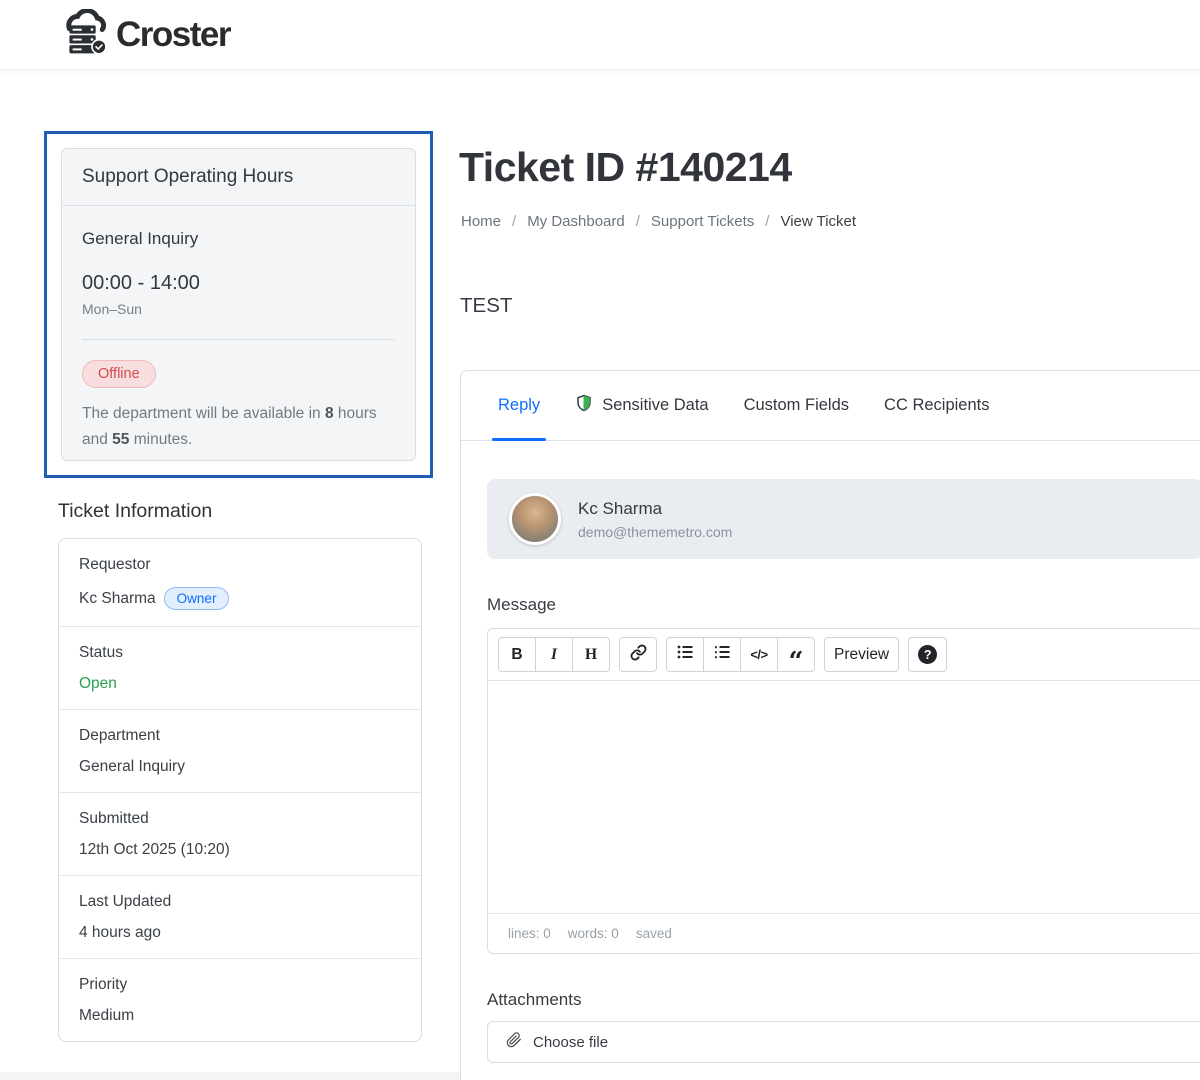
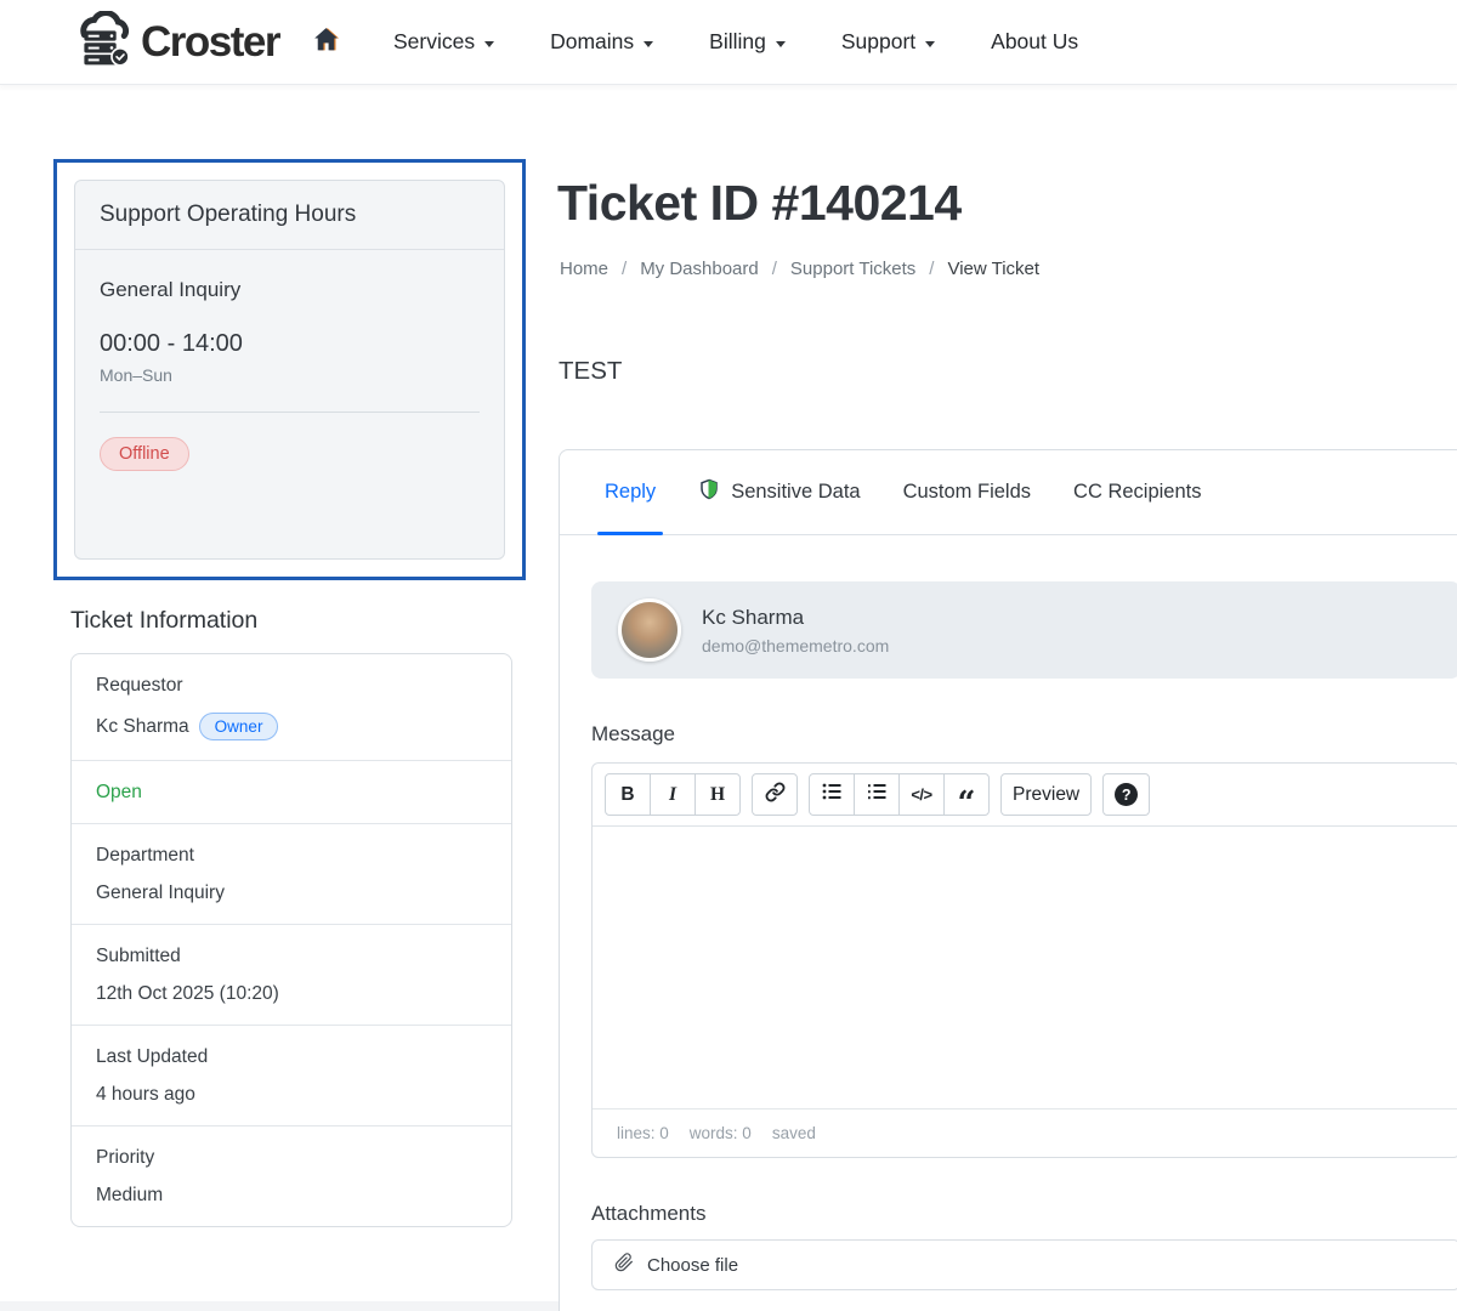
  Croster
+ Services
+ Domains
+ Billing
+ Support
+ About Us
  Support Operating Hours
  General Inquiry
  00:00 - 14:00
  Mon–Sun
  Offline
- The department will be available in 8 hours and 55 minutes.
  Ticket Information
  Requestor
  Kc Sharma
  Owner
- Status
  Open
  Department
  General Inquiry
  Submitted
  12th Oct 2025 (10:20)
  Last Updated
  4 hours ago
  Priority
  Medium
  Ticket ID #140214
  Home
  /
  My Dashboard
  /
  Support Tickets
  /
  View Ticket
  TEST
  Reply
  Sensitive Data
  Custom Fields
  CC Recipients
  Kc Sharma
  demo@thememetro.com
  Message
  B
  I
  H
  </>
  “
  Preview
  ?
  lines: 0
  words: 0
  saved
  Attachments
  Choose file
